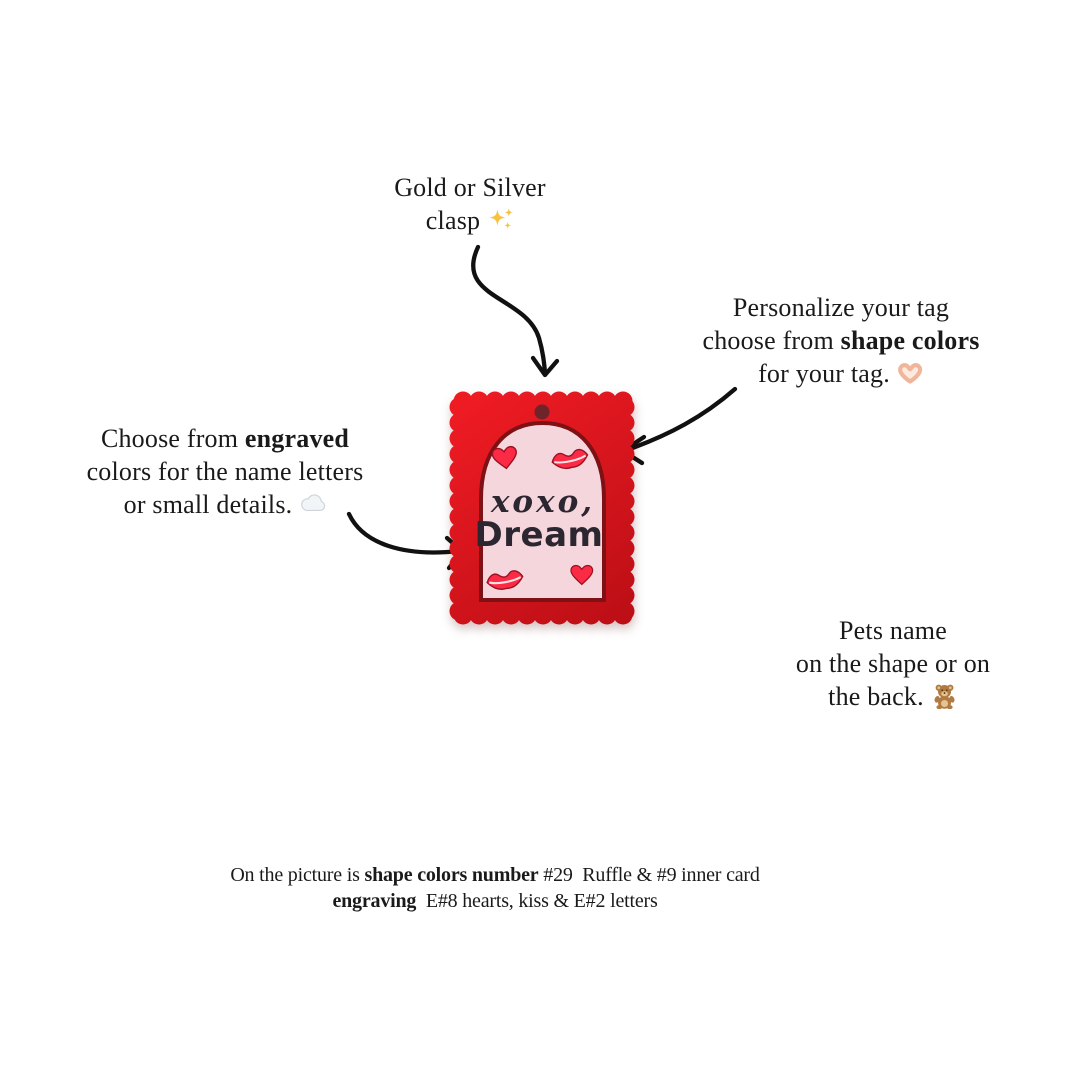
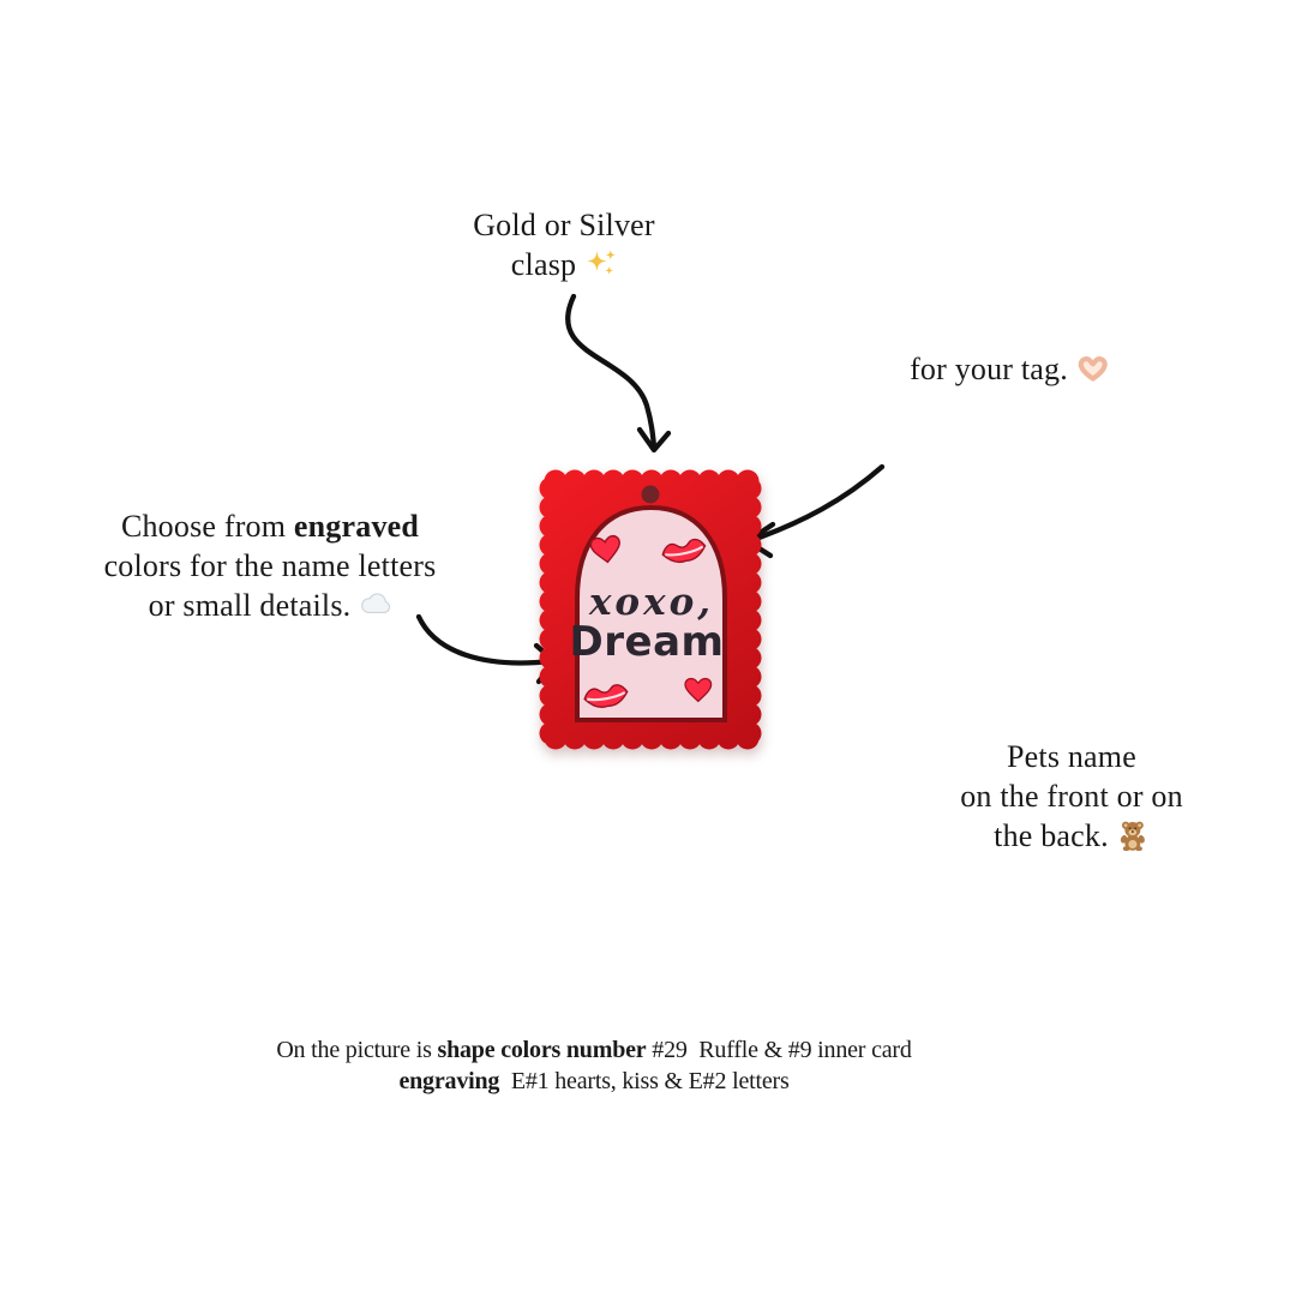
  xoxo,
  Dream
  Gold or Silver
  clasp
- Personalize your tag
- choose from shape colors
  for your tag.
  Choose from engraved
  colors for the name letters
  or small details.
  Pets name
- on the shape or on
+ on the front or on
  the back.
  On the picture is shape colors number #29 Ruffle & #9 inner card
- engraving E#8 hearts, kiss & E#2 letters
+ engraving E#1 hearts, kiss & E#2 letters
